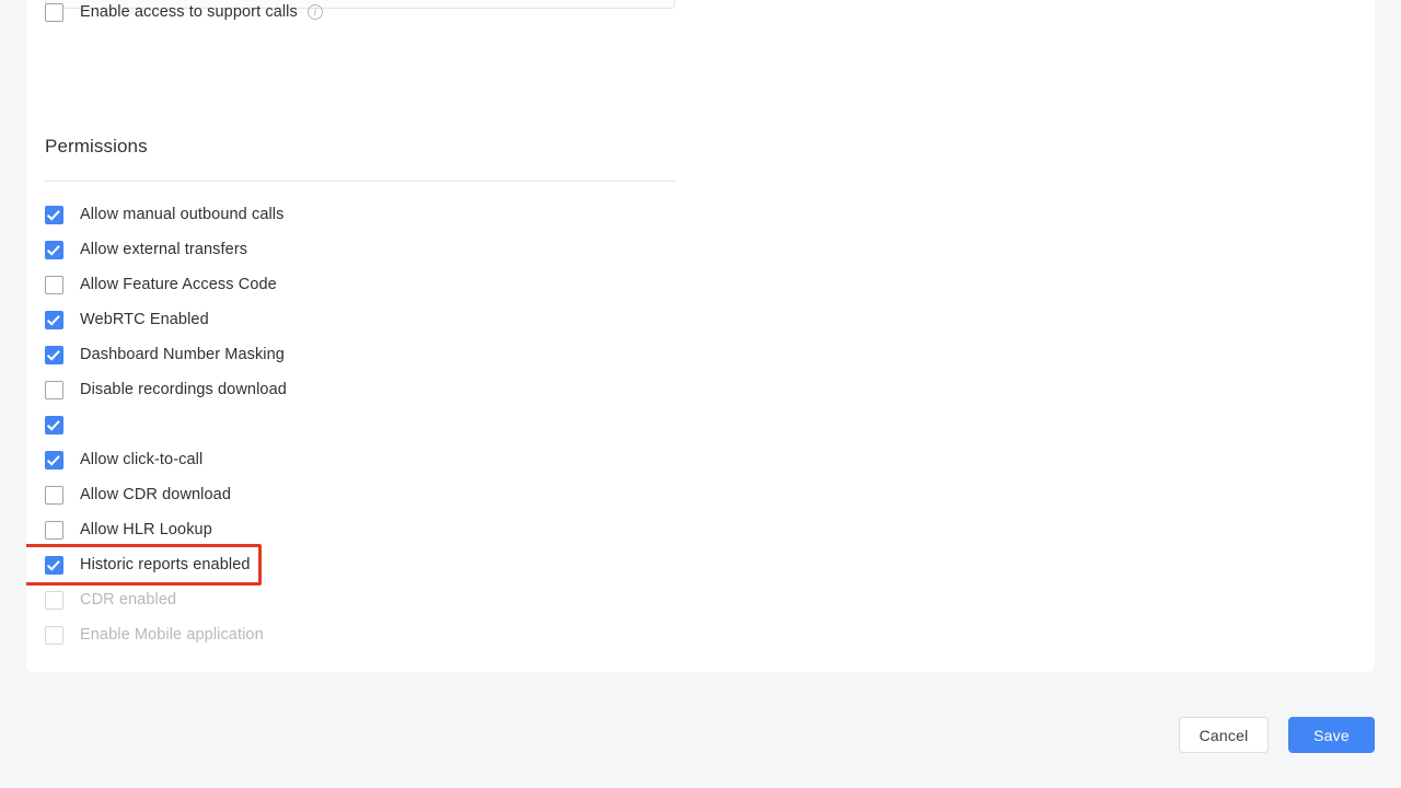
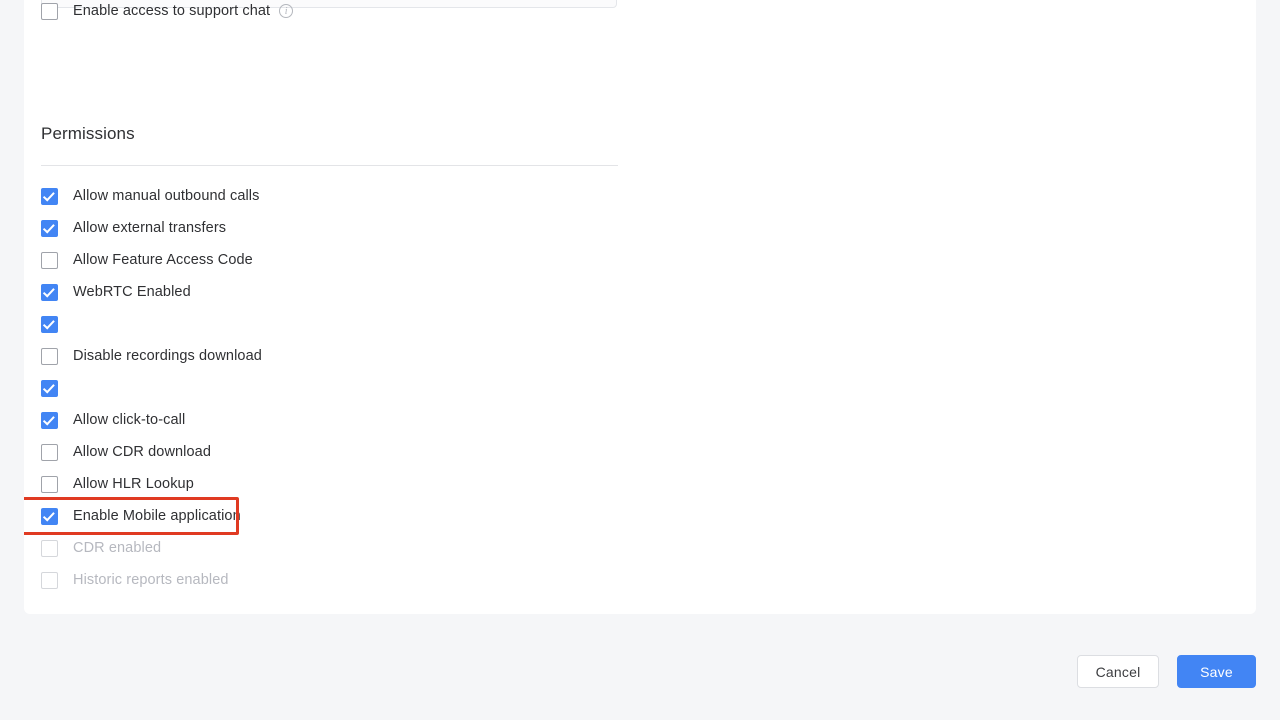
- Enable access to support calls
+ Enable access to support chat
  i
  Permissions
  Allow manual outbound calls
  Allow external transfers
  Allow Feature Access Code
  WebRTC Enabled
- Dashboard Number Masking
  Disable recordings download
  Allow click-to-call
  Allow CDR download
  Allow HLR Lookup
- Historic reports enabled
+ Enable Mobile application
  CDR enabled
- Enable Mobile application
+ Historic reports enabled
  Cancel
  Save
